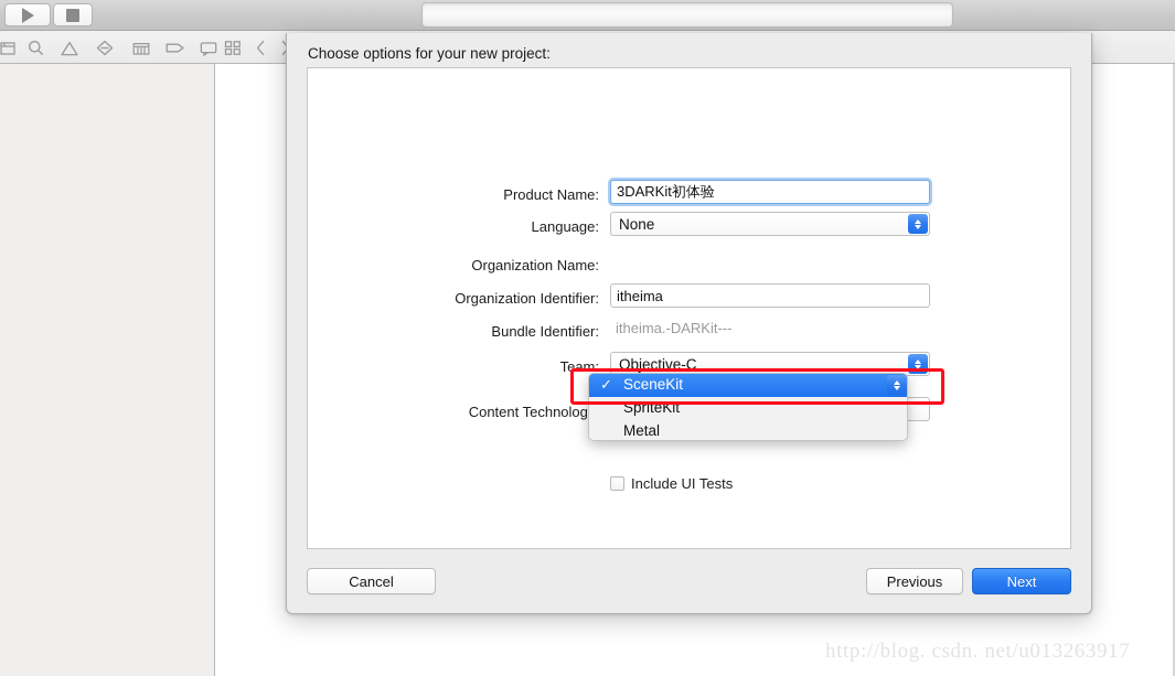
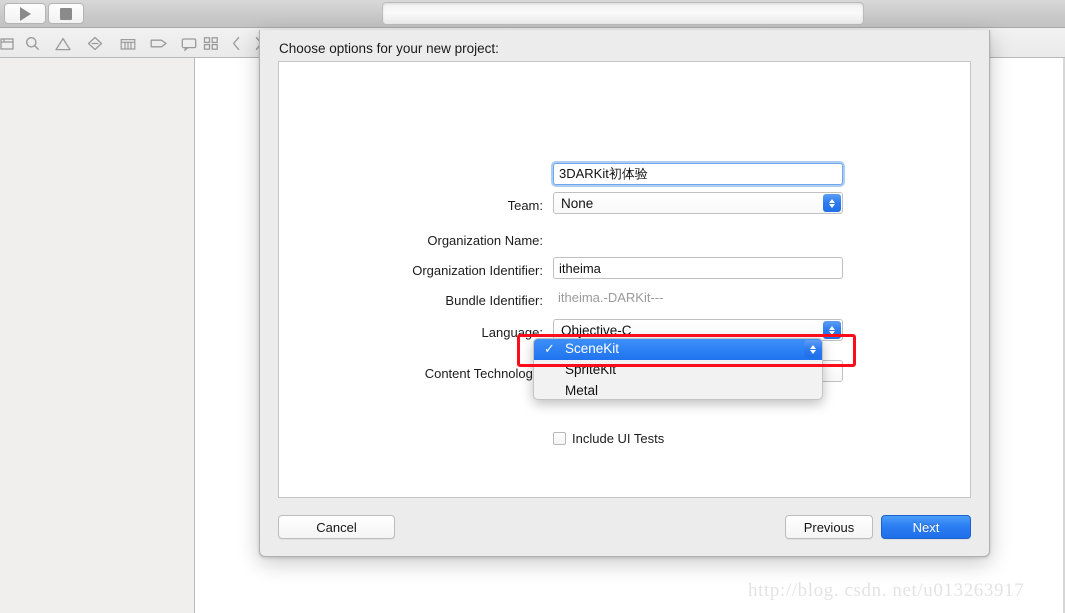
  http://blog. csdn. net/u013263917
  Choose options for your new project:
- Product Name:
  3DARKit初体验
- Language:
+ Team:
  None
  Organization Name:
  Organization Identifier:
  itheima
  Bundle Identifier:
  itheima.-DARKit---
- Team:
+ Language:
  Objective-C
  Content Technolog
  Include UI Tests
  Cancel
  Previous
  Next
  ✓
  SceneKit
  SpriteKit
  Metal
